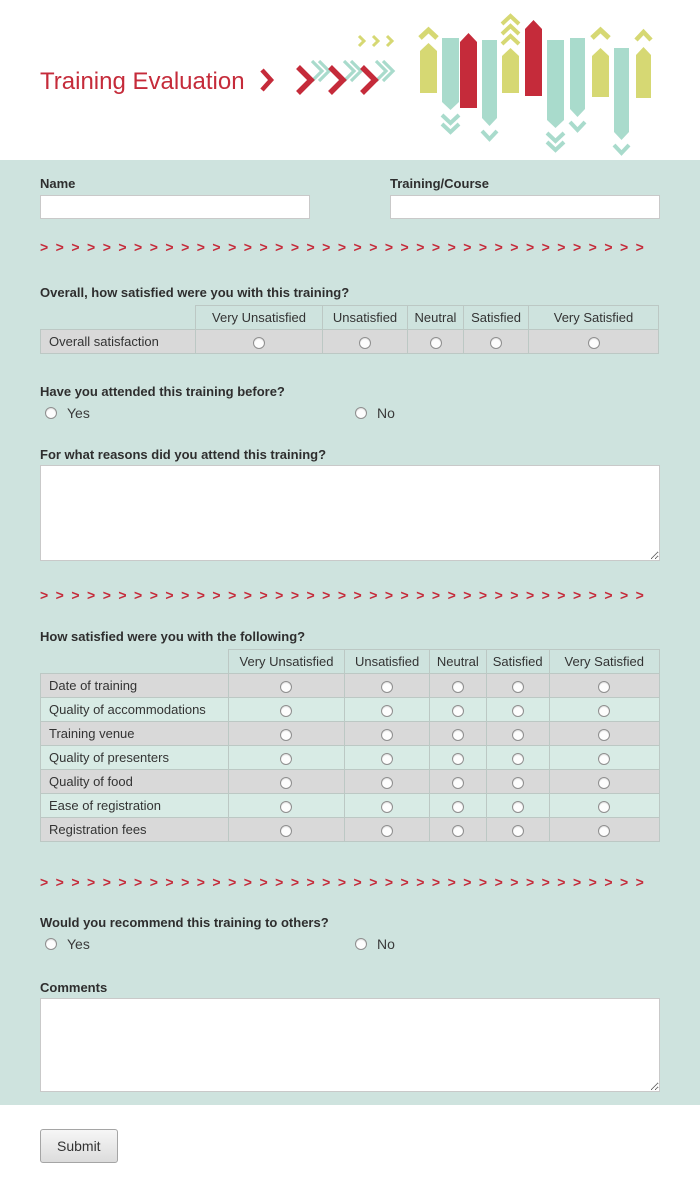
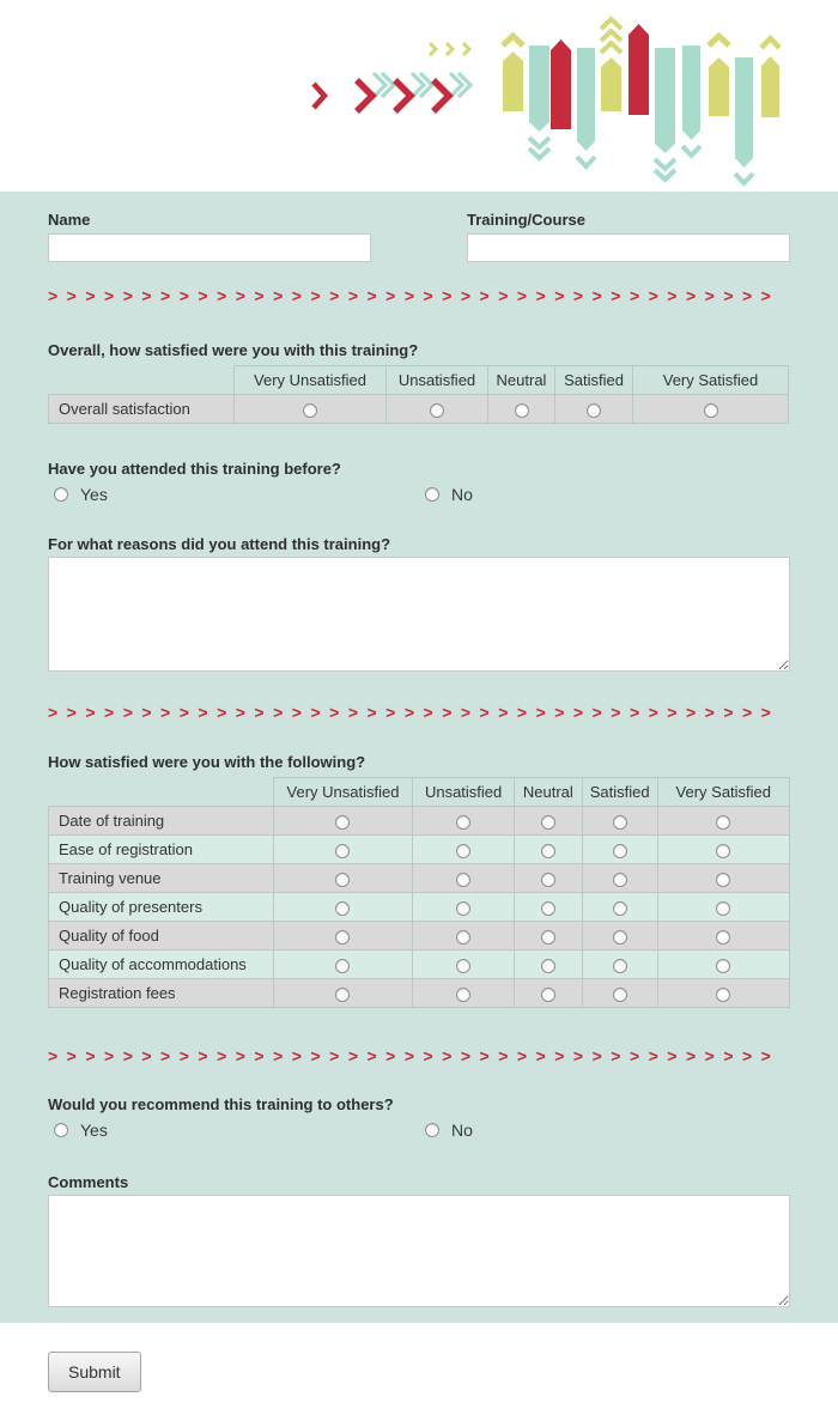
- Training Evaluation
  Name
  Training/Course
  >>>>>>>>>>>>>>>>>>>>>>>>>>>>>>>>>>>>>>>
  Overall, how satisfied were you with this training?
  	Very Unsatisfied	Unsatisfied	Neutral	Satisfied	Very Satisfied
  Overall satisfaction
  Have you attended this training before?
  Yes
  No
  For what reasons did you attend this training?
  >>>>>>>>>>>>>>>>>>>>>>>>>>>>>>>>>>>>>>>
  How satisfied were you with the following?
  	Very Unsatisfied	Unsatisfied	Neutral	Satisfied	Very Satisfied
  Date of training
- Quality of accommodations
+ Ease of registration
  Training venue
  Quality of presenters
  Quality of food
- Ease of registration
+ Quality of accommodations
  Registration fees
  >>>>>>>>>>>>>>>>>>>>>>>>>>>>>>>>>>>>>>>
  Would you recommend this training to others?
  Yes
  No
  Comments
  Submit
